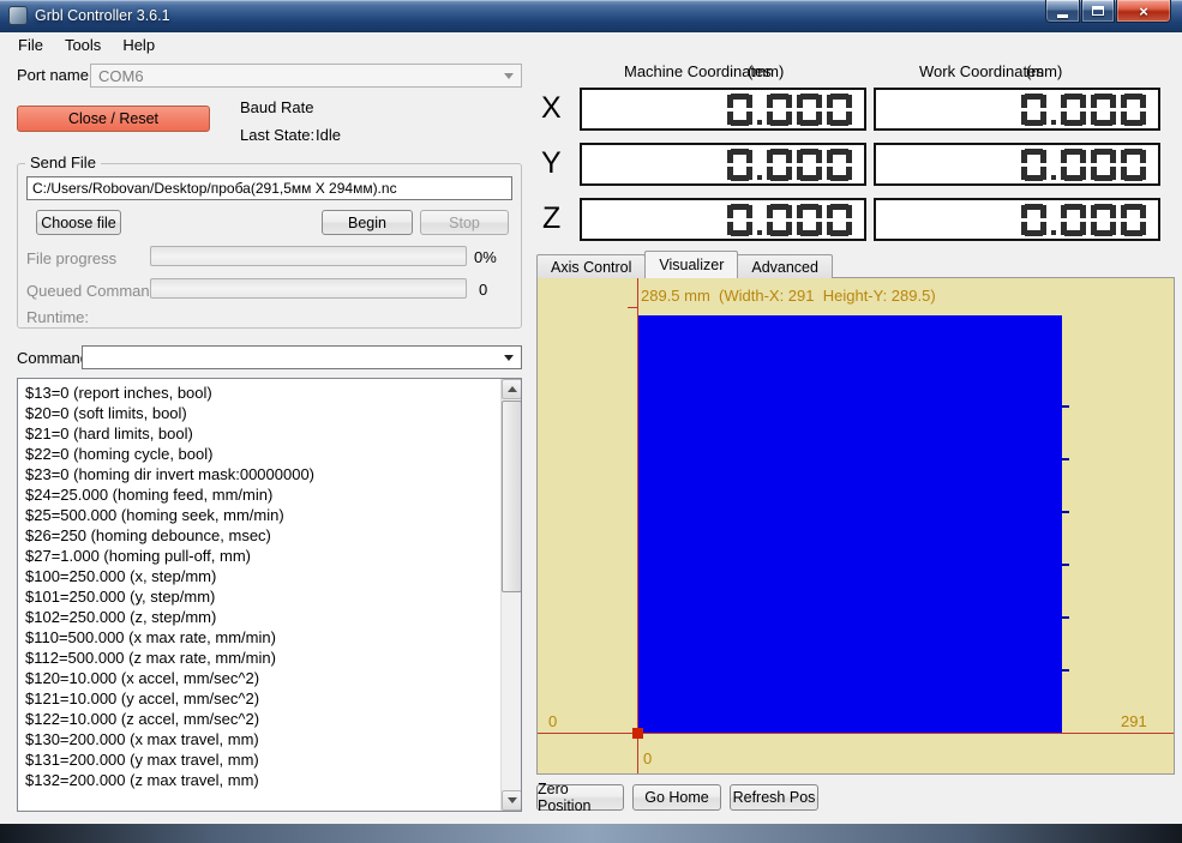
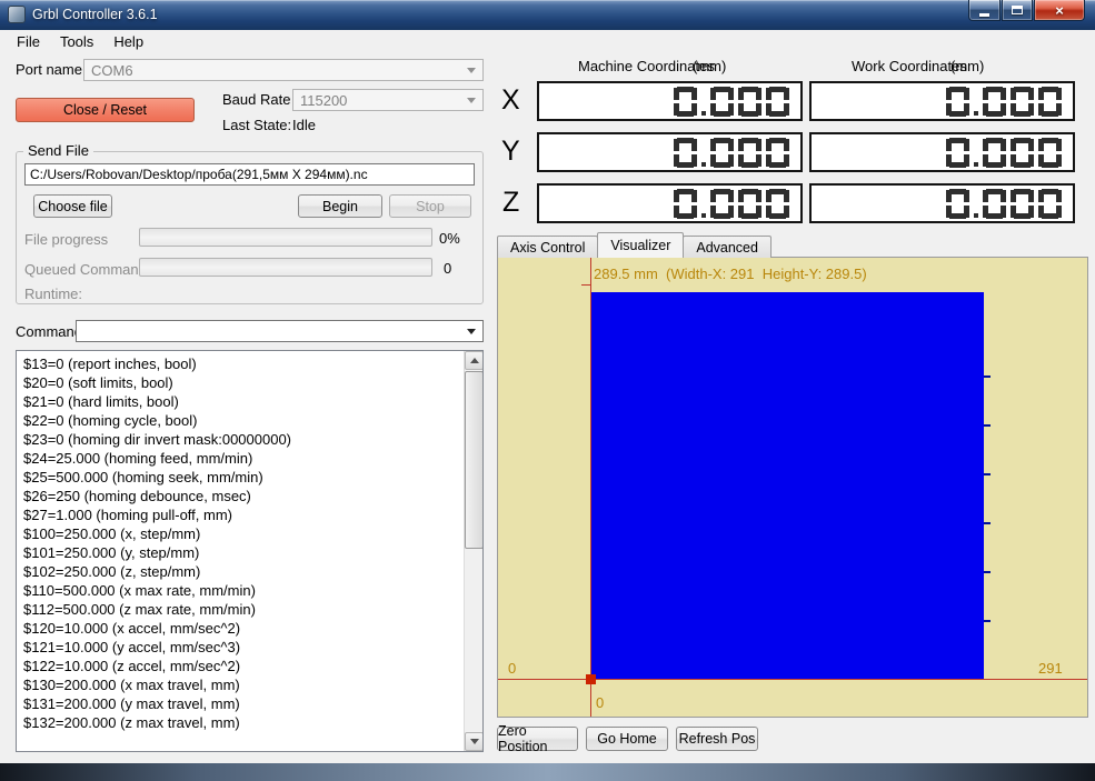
  Grbl Controller 3.6.1
  ×
  File
  Tools
  Help
  Port name
  COM6
  Close / Reset
  Baud Rate
+ 115200
  Last State:
  Idle
  Send File
  C:/Users/Robovan/Desktop/проба(291,5мм X 294мм).nc
  Choose file
  Begin
  Stop
  File progress
  0%
  Queued Comman
  0
  Runtime:
  Comman
  $13=0 (report inches, bool)
  $20=0 (soft limits, bool)
  $21=0 (hard limits, bool)
  $22=0 (homing cycle, bool)
  $23=0 (homing dir invert mask:00000000)
  $24=25.000 (homing feed, mm/min)
  $25=500.000 (homing seek, mm/min)
  $26=250 (homing debounce, msec)
  $27=1.000 (homing pull-off, mm)
  $100=250.000 (x, step/mm)
  $101=250.000 (y, step/mm)
  $102=250.000 (z, step/mm)
  $110=500.000 (x max rate, mm/min)
  $112=500.000 (z max rate, mm/min)
  $120=10.000 (x accel, mm/sec^2)
- $121=10.000 (y accel, mm/sec^2)
+ $121=10.000 (y accel, mm/sec^3)
  $122=10.000 (z accel, mm/sec^2)
  $130=200.000 (x max travel, mm)
  $131=200.000 (y max travel, mm)
  $132=200.000 (z max travel, mm)
  Machine Coordinates
  (mm)
  Work Coordinates
  (mm)
  X
  Y
  Z
  Axis Control
  Visualizer
  Advanced
  289.5 mm (Width-X: 291 Height-Y: 289.5)
  0
  291
  0
  Zero Position
  Go Home
  Refresh Pos
